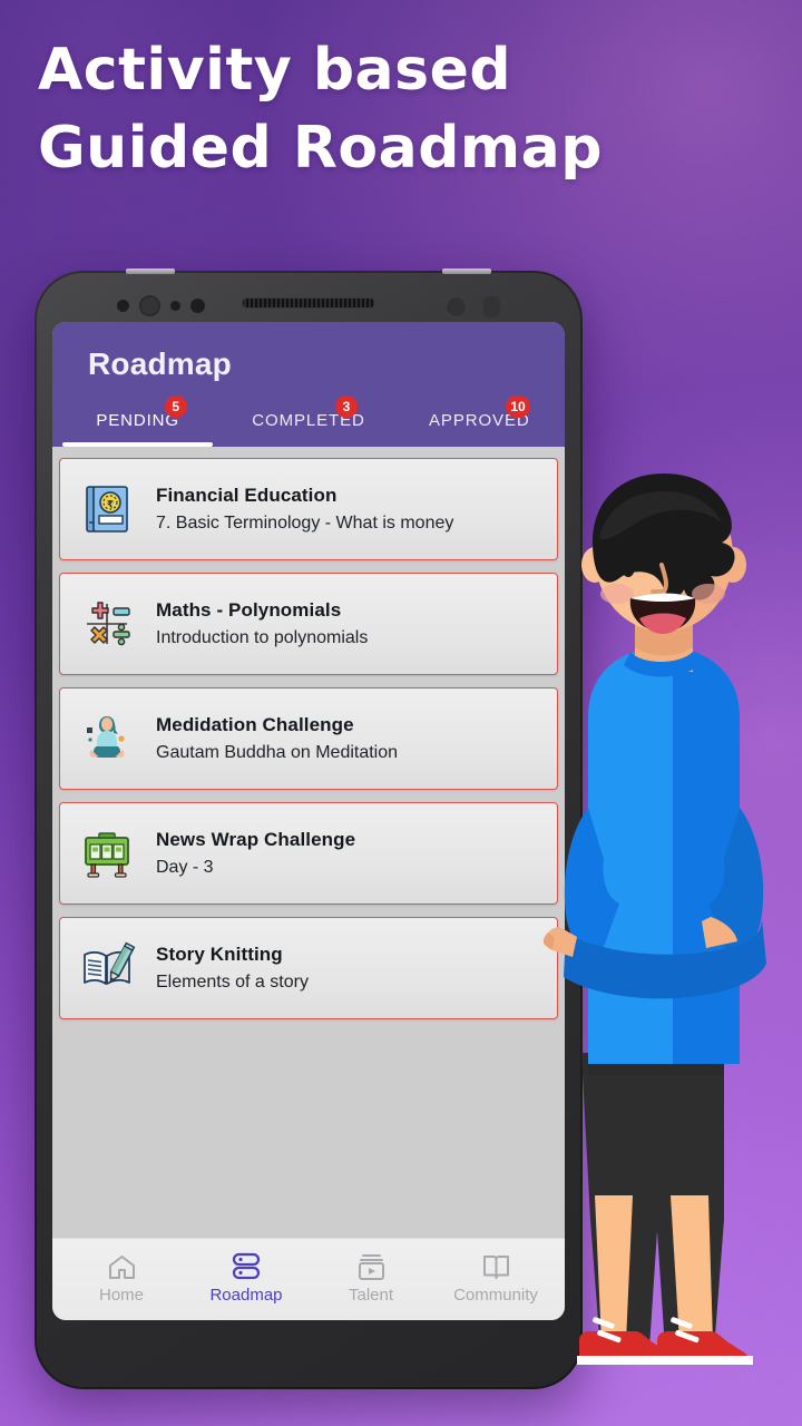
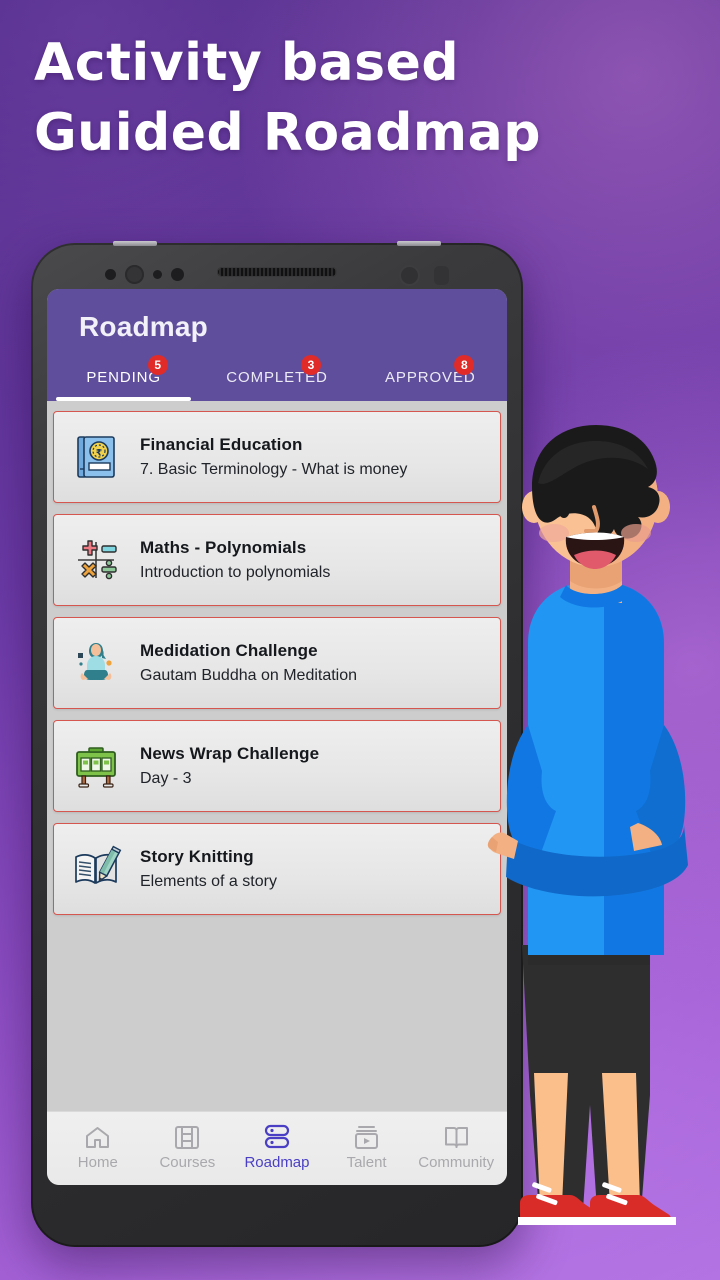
  Activity based
  Guided Roadmap
  Roadmap
  5
  PENDING
  3
  COMPLETED
- 10
+ 8
  APPROVED
  ₹
  Financial Education
  7. Basic Terminology - What is money
  Maths - Polynomials
  Introduction to polynomials
  Medidation Challenge
  Gautam Buddha on Meditation
  News Wrap Challenge
  Day - 3
  Story Knitting
  Elements of a story
  Home
+ Courses
  Roadmap
  Talent
  Community
